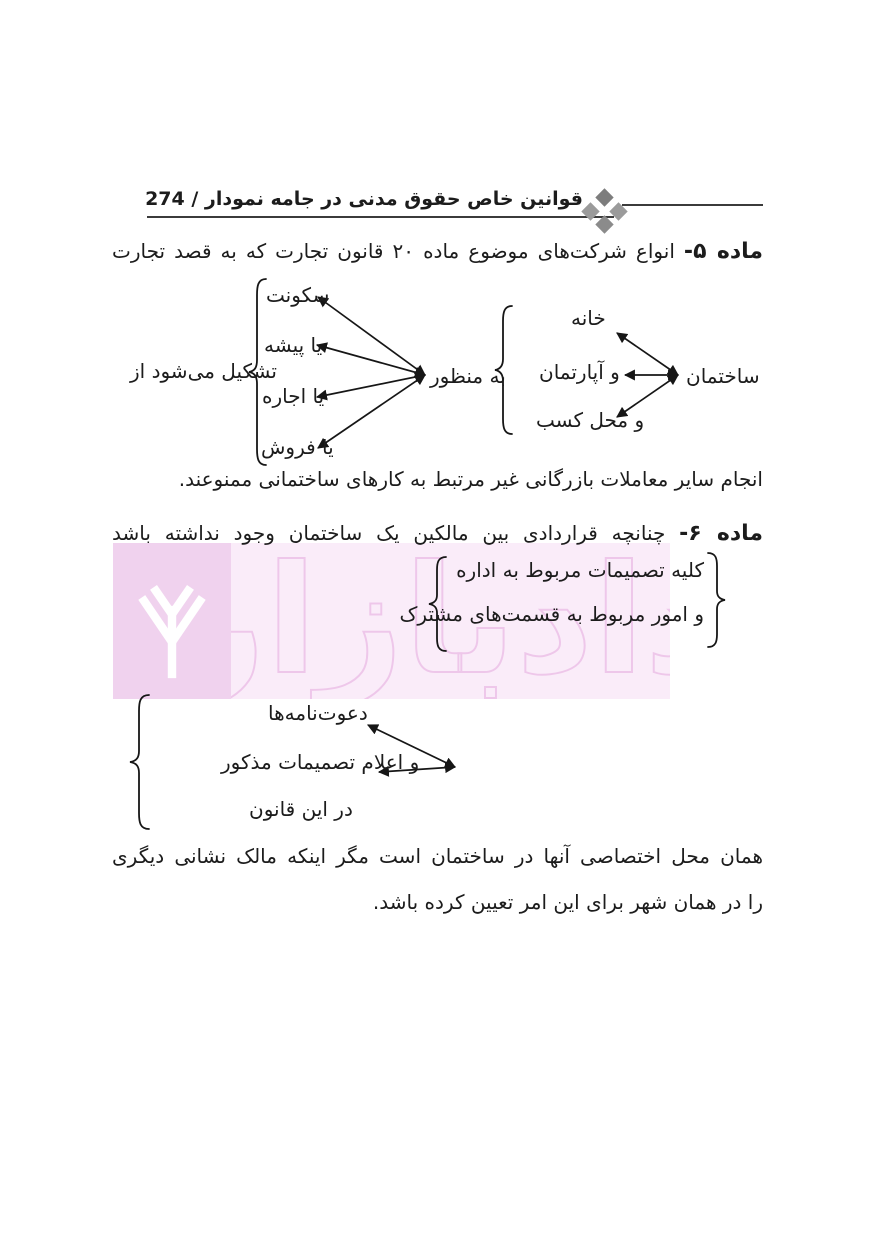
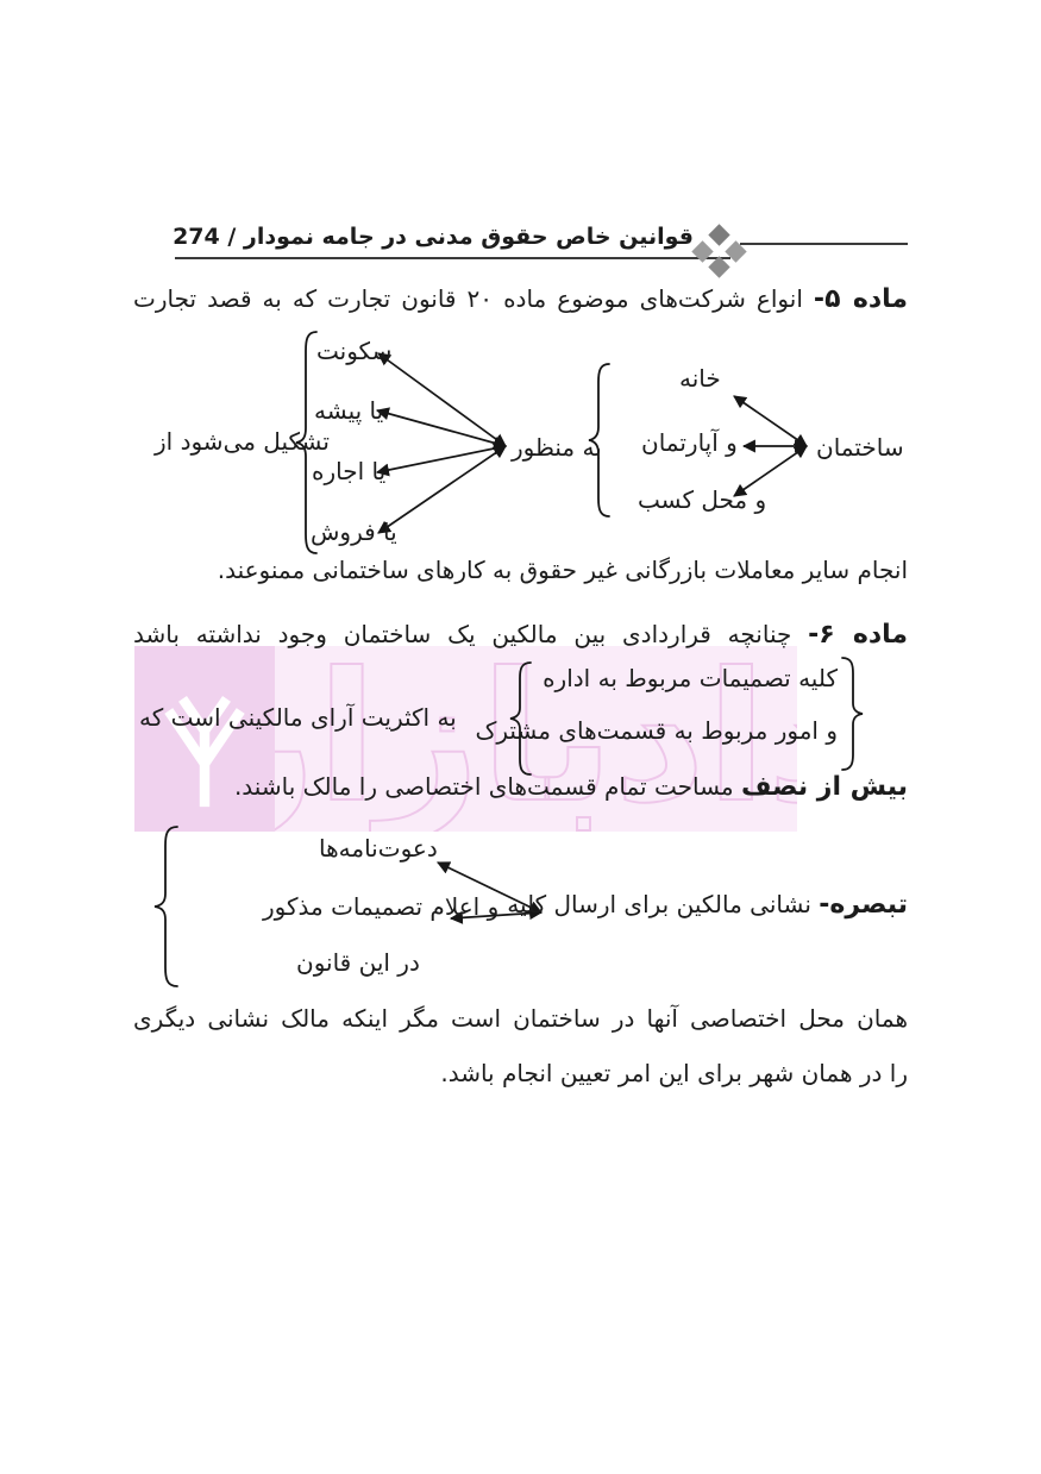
  قوانین خاص حقوق مدنی در جامه نمودار / 274
  ماده ۵- انواع شرکت‌های موضوع ماده ۲۰ قانون تجارت که به قصد تجارت
  تشکیل می‌شود از
  سکونت
  یا پیشه
  یا اجاره
  یا فروش
  به منظور
  خانه
  و آپارتمان
  و محل کسب
  ساختمان
- انجام سایر معاملات بازرگانی غیر مرتبط به کارهای ساختمانی ممنوعند.
+ انجام سایر معاملات بازرگانی غیر حقوق به کارهای ساختمانی ممنوعند.
  ادبازا
  ماده ۶- چنانچه قراردادی بین مالکین یک ساختمان وجود نداشته باشد
  کلیه تصمیمات مربوط به اداره
  و امور مربوط به قسمت‌های مشترک
+ به اکثریت آرای مالکینی است که
+ بیش از نصف مساحت تمام قسمتهای اختصاصی را مالک باشند.
  دعوت‌نامهها
  و اعلام تصمیمات مذکور
  در این قانون
+ تبصره- نشانی مالکین برای ارسال کلیه
  همان محل اختصاصی آنها در ساختمان است مگر اینکه مالک نشانی دیگری
- را در همان شهر برای این امر تعیین کرده باشد.
+ را در همان شهر برای این امر تعیین انجام باشد.
